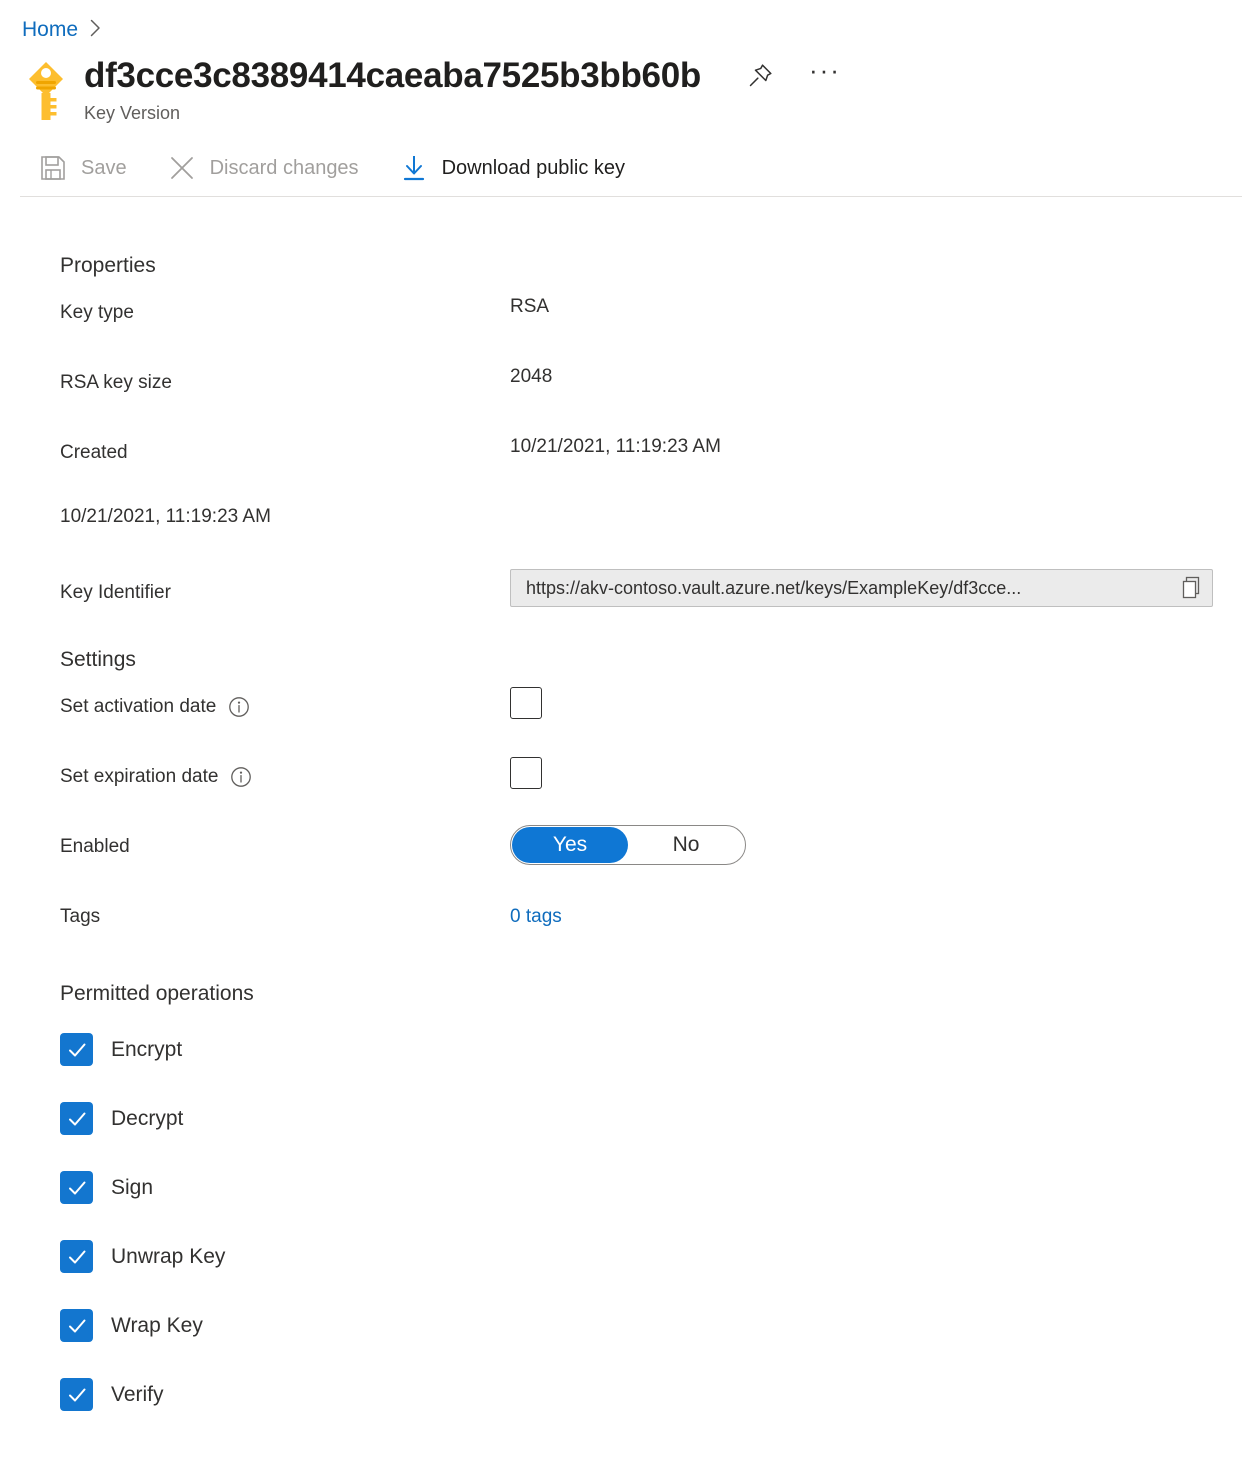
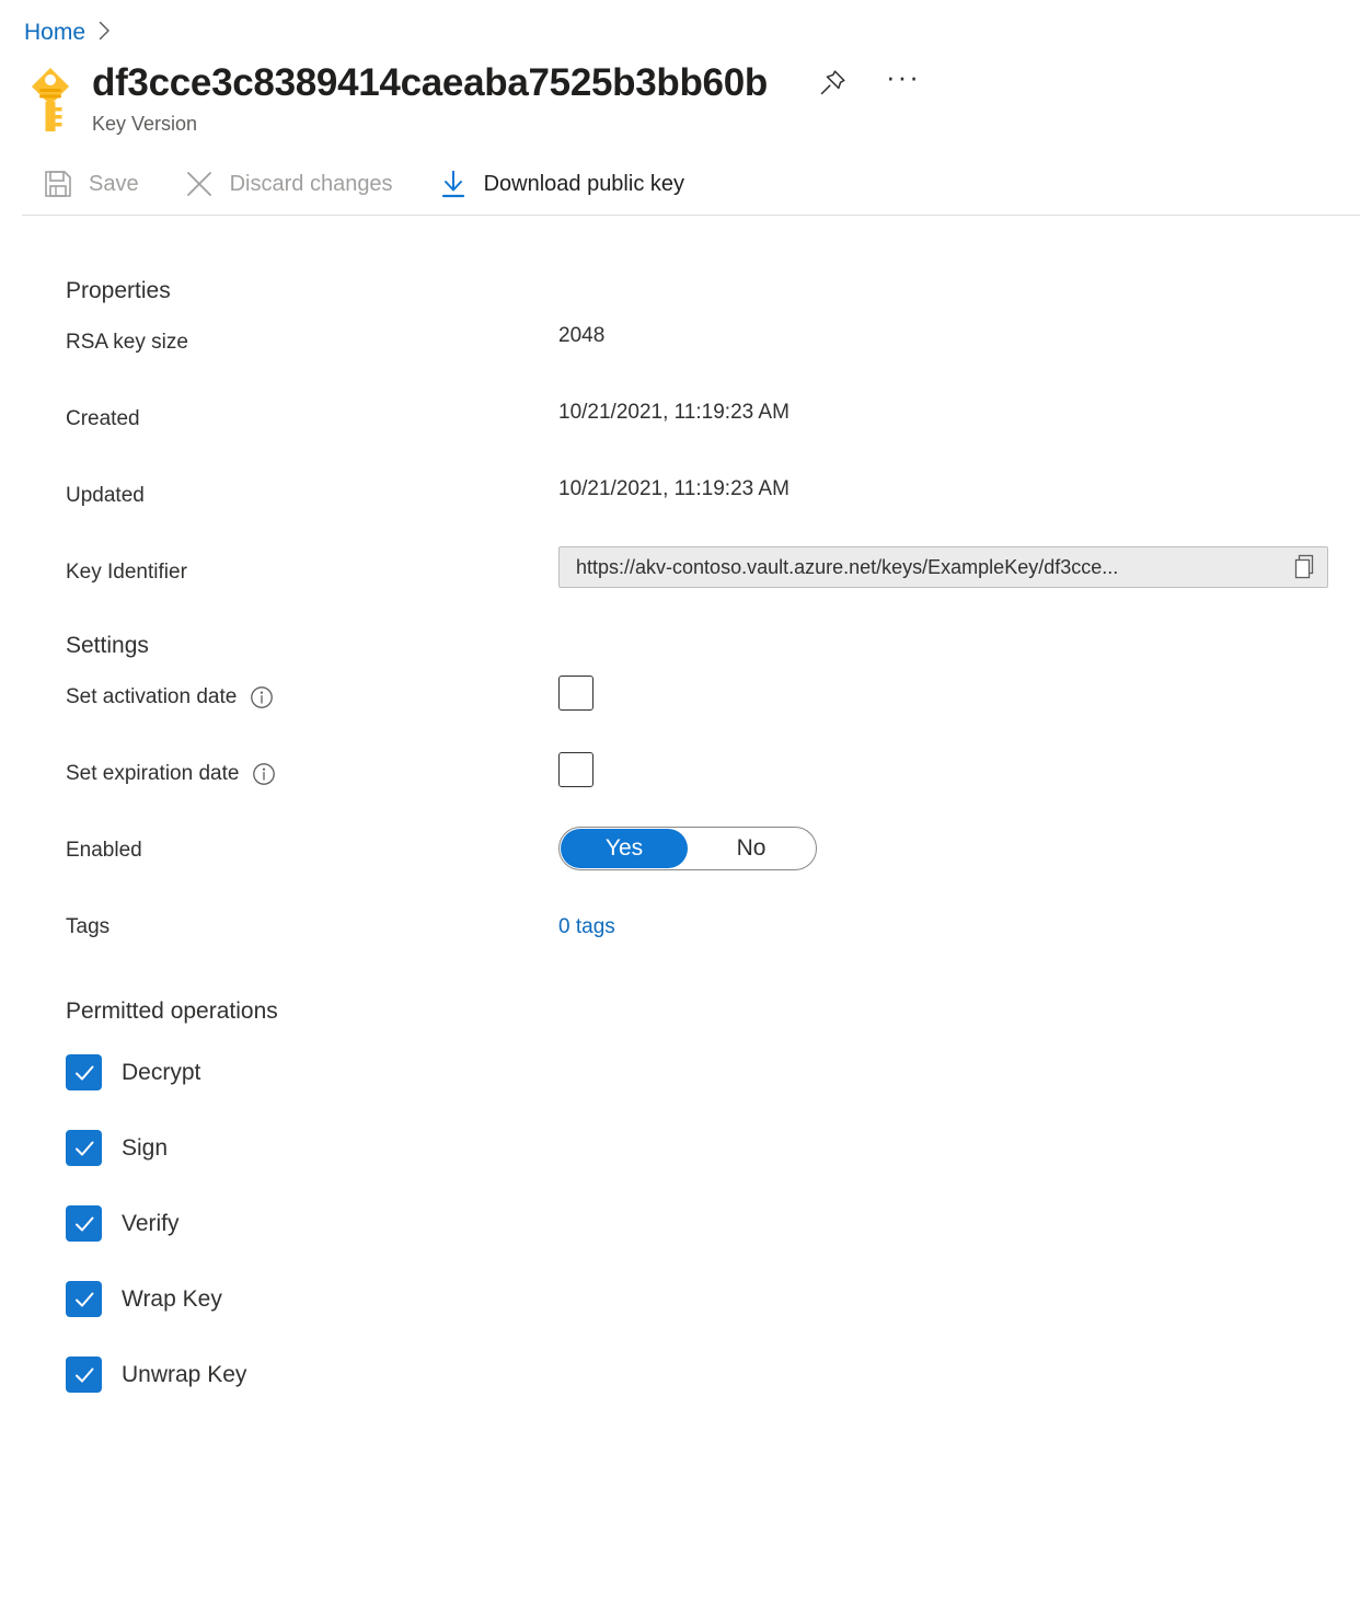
  Home
  df3cce3c8389414caeaba7525b3bb60b
  ···
  Key Version
  Save
  Discard changes
  Download public key
  Properties
- Key type
- RSA
  RSA key size
  2048
  Created
  10/21/2021, 11:19:23 AM
+ Updated
  10/21/2021, 11:19:23 AM
  Key Identifier
  https://akv-contoso.vault.azure.net/keys/ExampleKey/df3cce...
  Settings
  Set activation date
  Set expiration date
  Enabled
  Yes
  No
  Tags
  0 tags
  Permitted operations
- Encrypt
  Decrypt
  Sign
- Unwrap Key
+ Verify
  Wrap Key
- Verify
+ Unwrap Key
